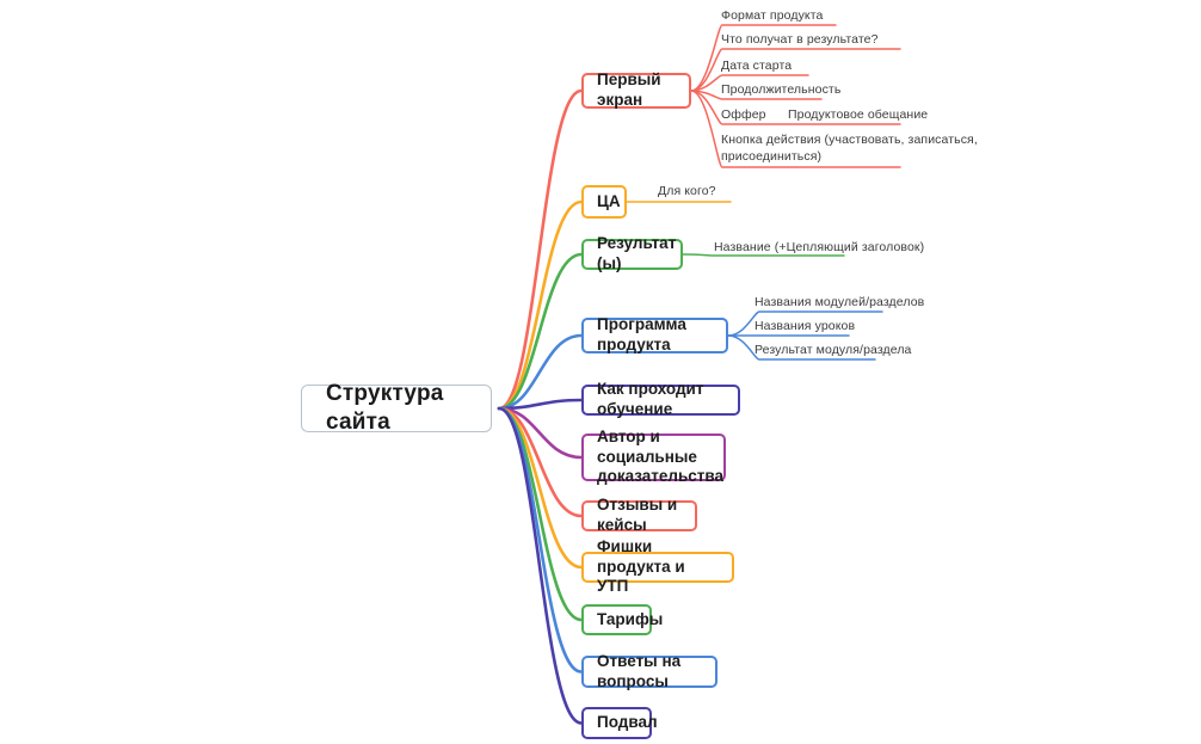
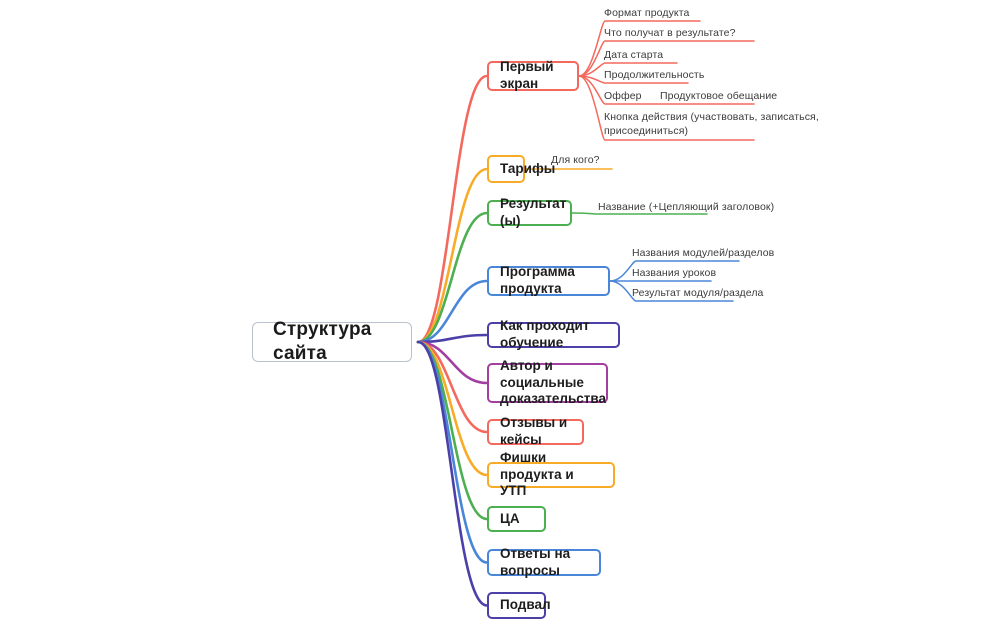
  Структура сайта
  Первый экран
  Формат продукта
  Что получат в результате?
  Дата старта
  Продолжительность
  Оффер
  Продуктовое обещание
  Кнопка действия (участвовать, записаться,
  присоединиться)
- ЦА
+ Тарифы
  Для кого?
  Результат (ы)
  Название (+Цепляющий заголовок)
  Программа продукта
  Названия модулей/разделов
  Названия уроков
  Результат модуля/раздела
  Как проходит обучение
  Автор и социальные
  доказательства
  Отзывы и кейсы
  Фишки продукта и УТП
- Тарифы
+ ЦА
  Ответы на вопросы
  Подвал
